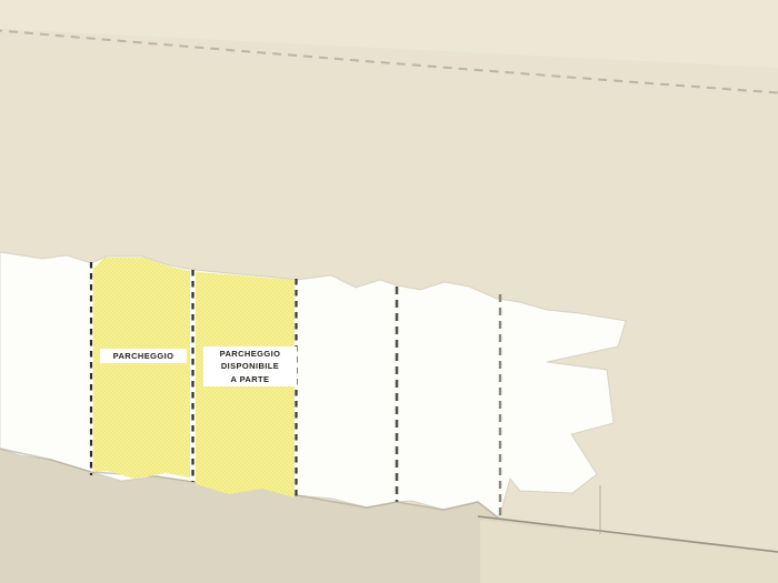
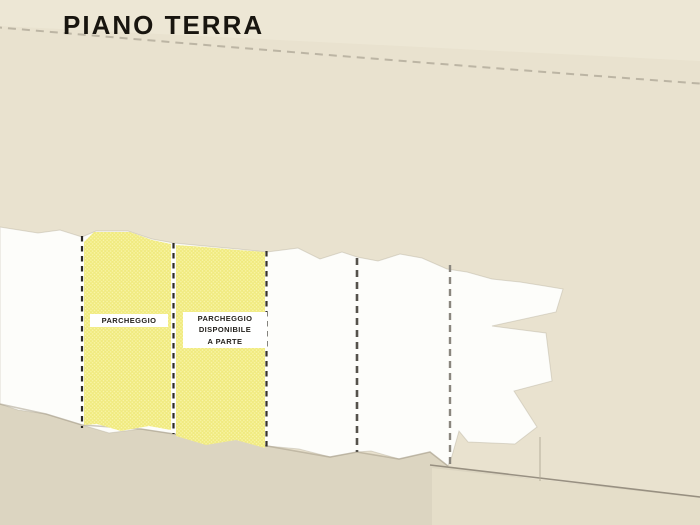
+ PIANO TERRA
  PARCHEGGIO
  PARCHEGGIO
  DISPONIBILE
  A PARTE
